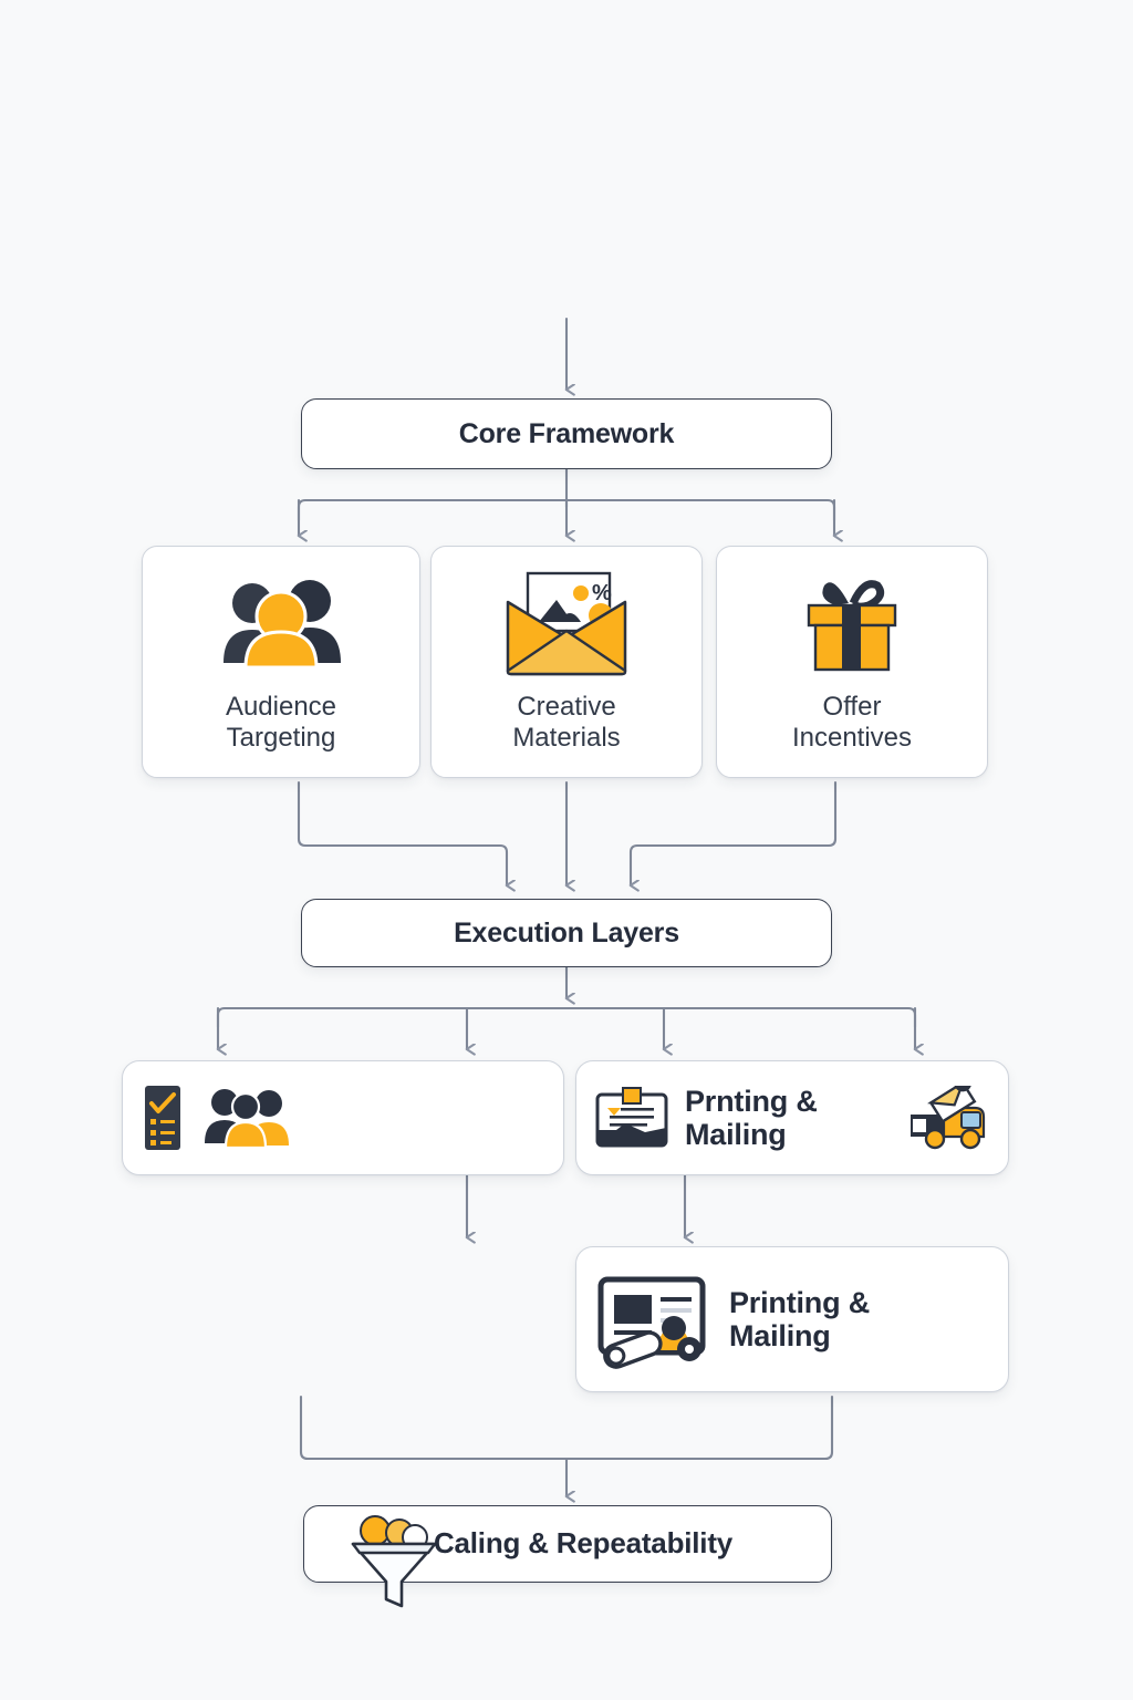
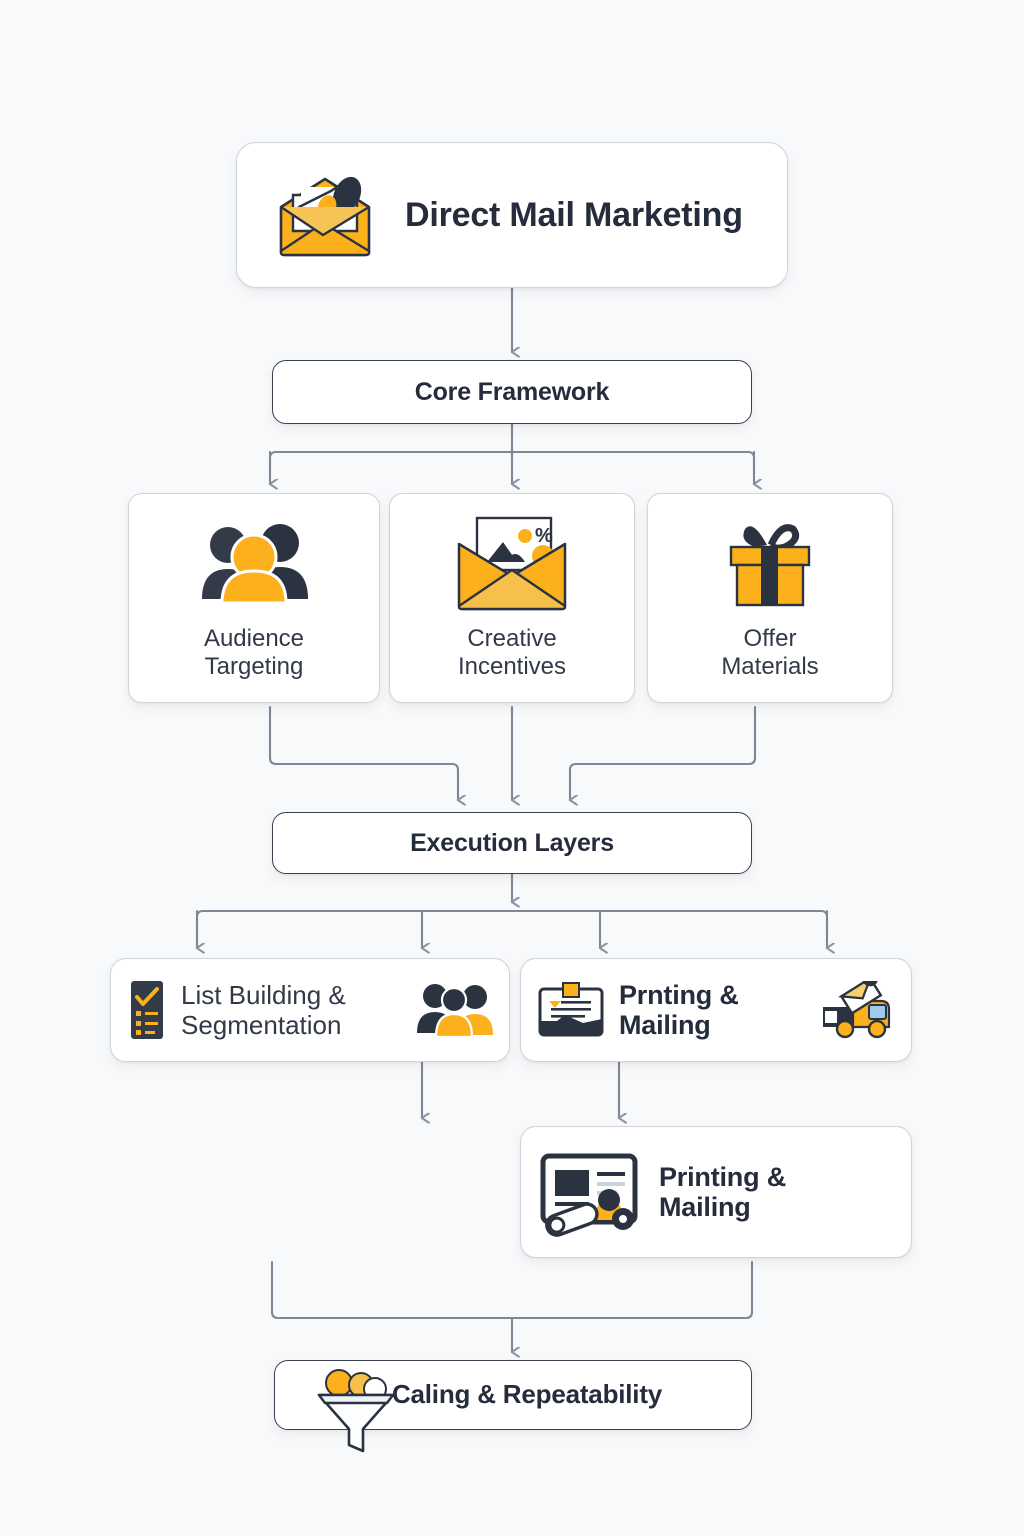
+ Direct Mail Marketing
  Core Framework
  Audience
  Targeting
  %
  Creative
- Materials
+ Incentives
  Offer
- Incentives
+ Materials
  Execution Layers
+ List Building &
+ Segmentation
  Prnting &
  Mailing
  Printing &
  Mailing
  Caling & Repeatability
